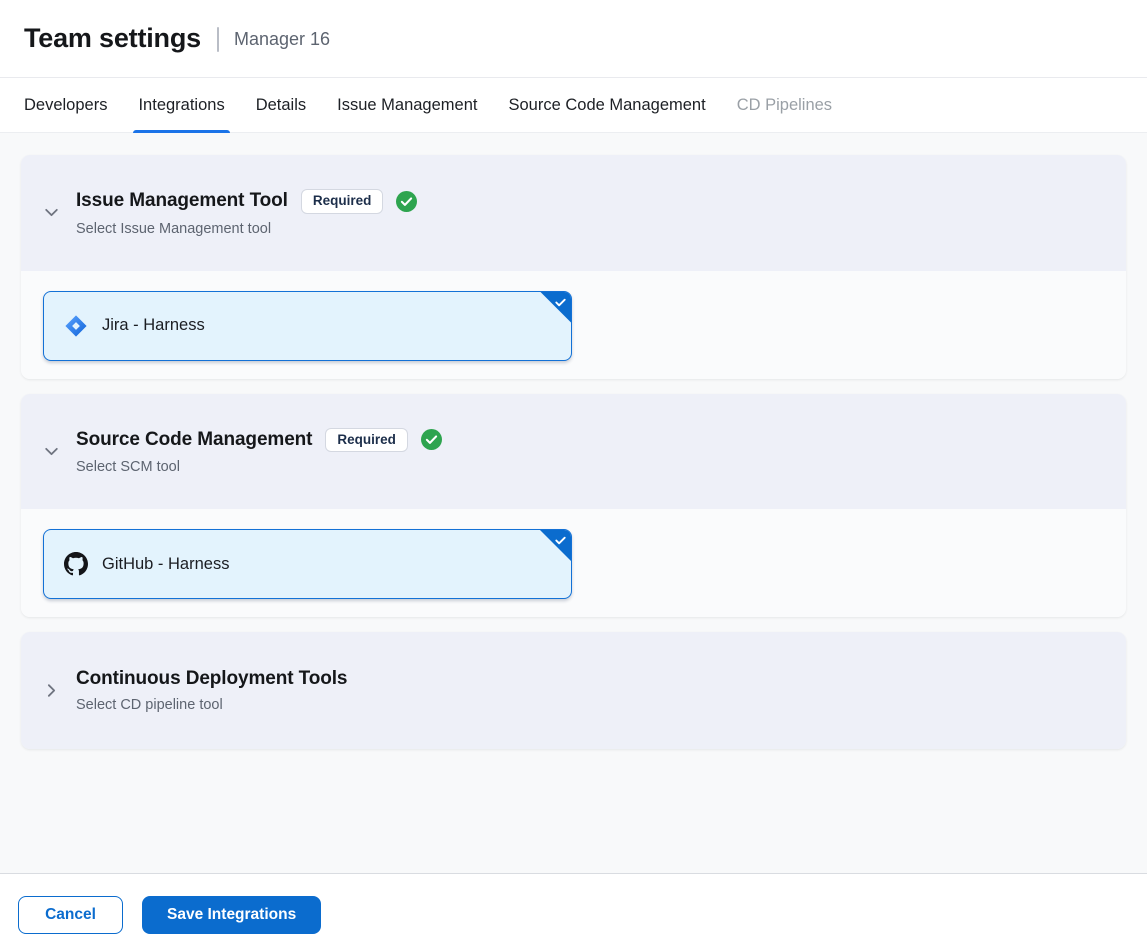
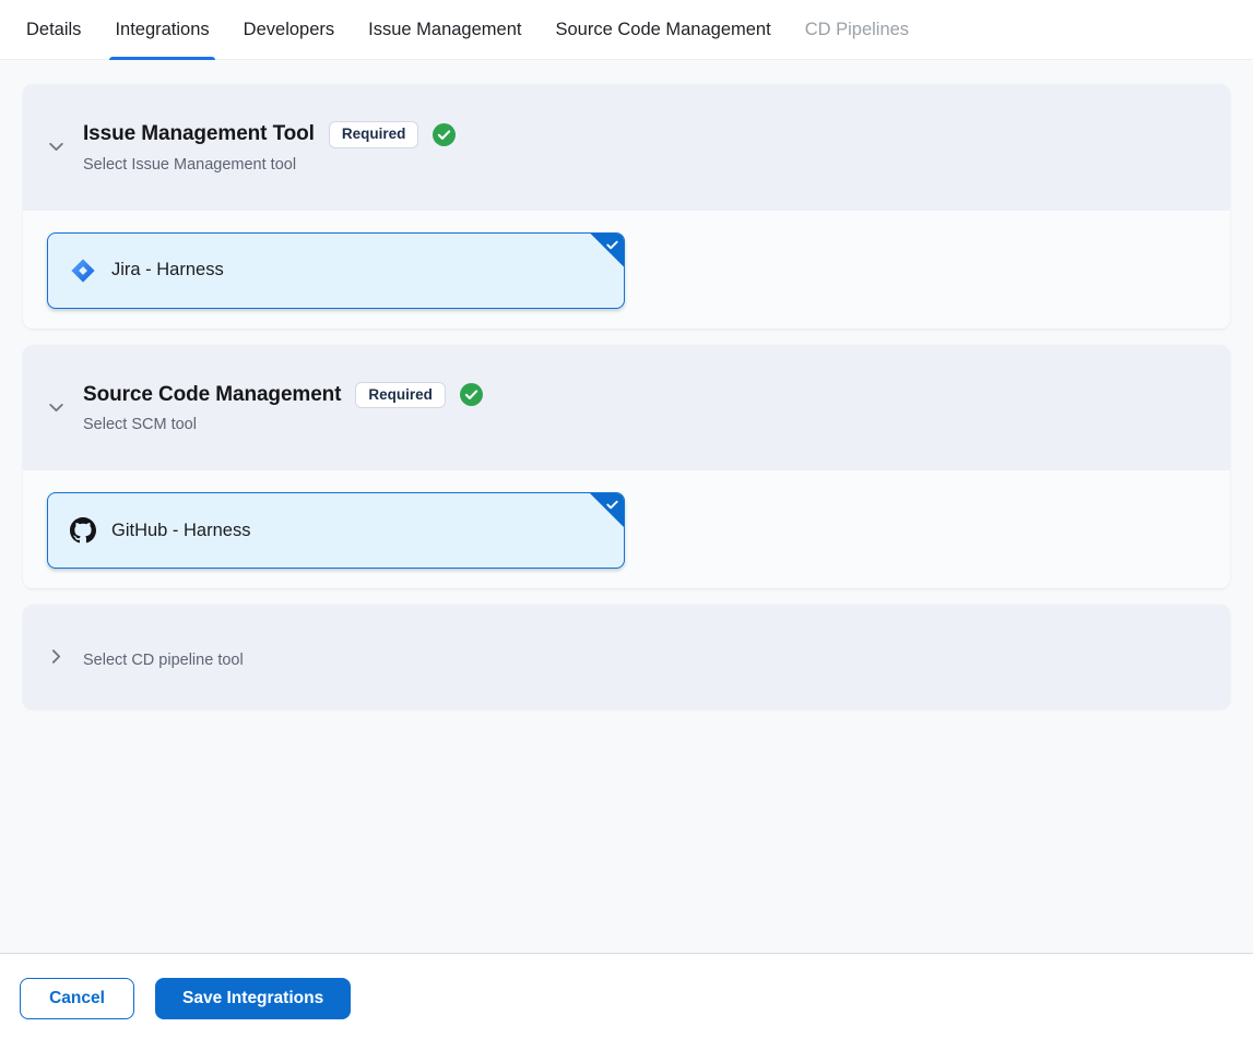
- Team settings
- Manager 16
- Developers
+ Details
  Integrations
- Details
+ Developers
  Issue Management
  Source Code Management
  CD Pipelines
  Issue Management Tool
  Required
  Select Issue Management tool
  Jira - Harness
  Source Code Management
  Required
  Select SCM tool
  GitHub - Harness
- Continuous Deployment Tools
  Select CD pipeline tool
  Cancel
  Save Integrations
